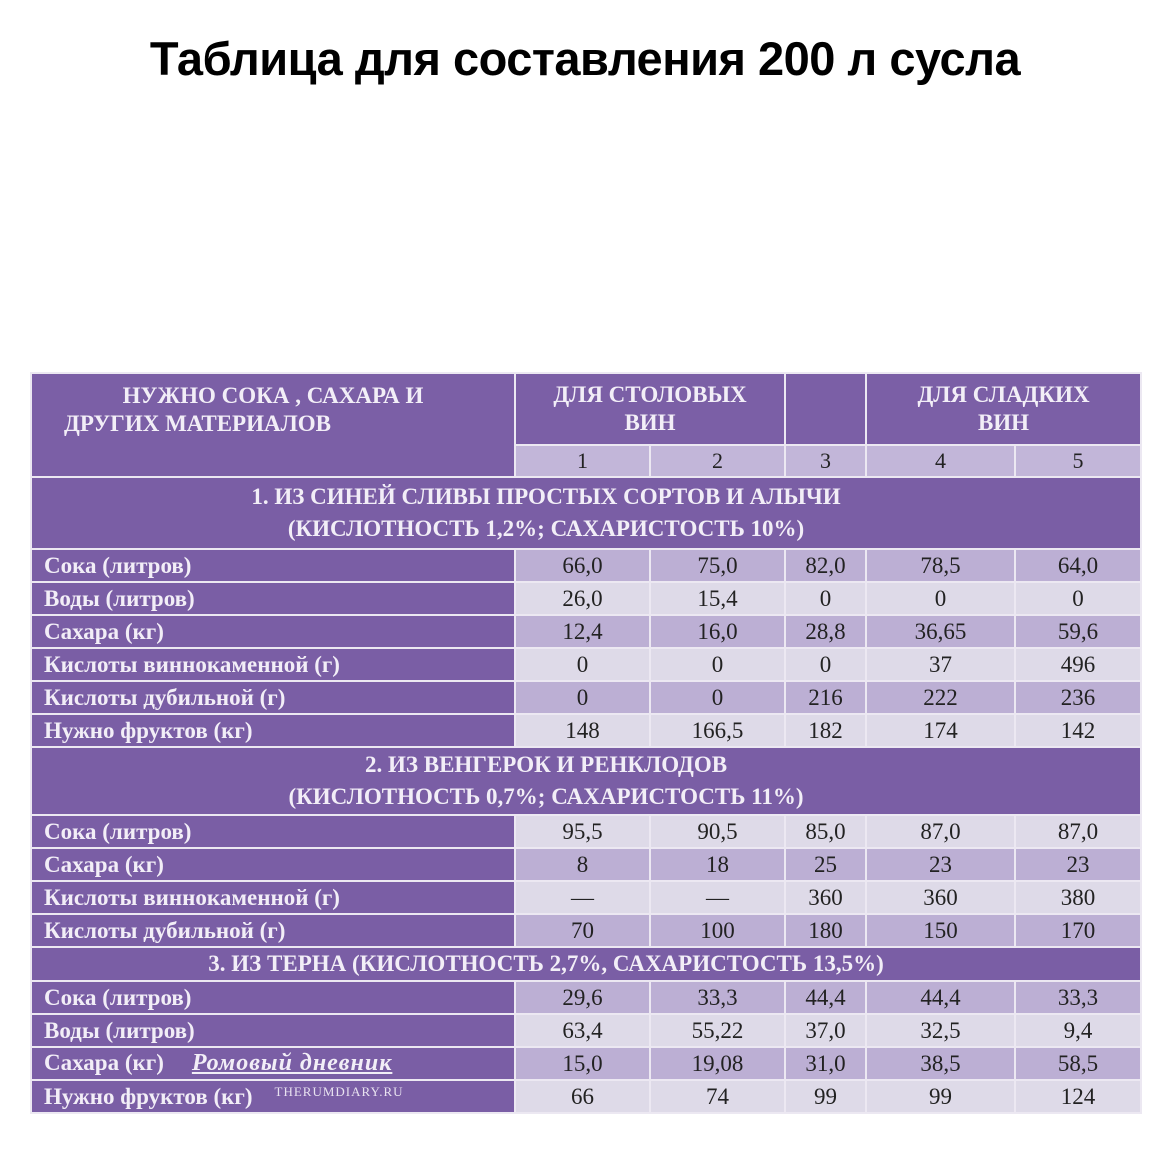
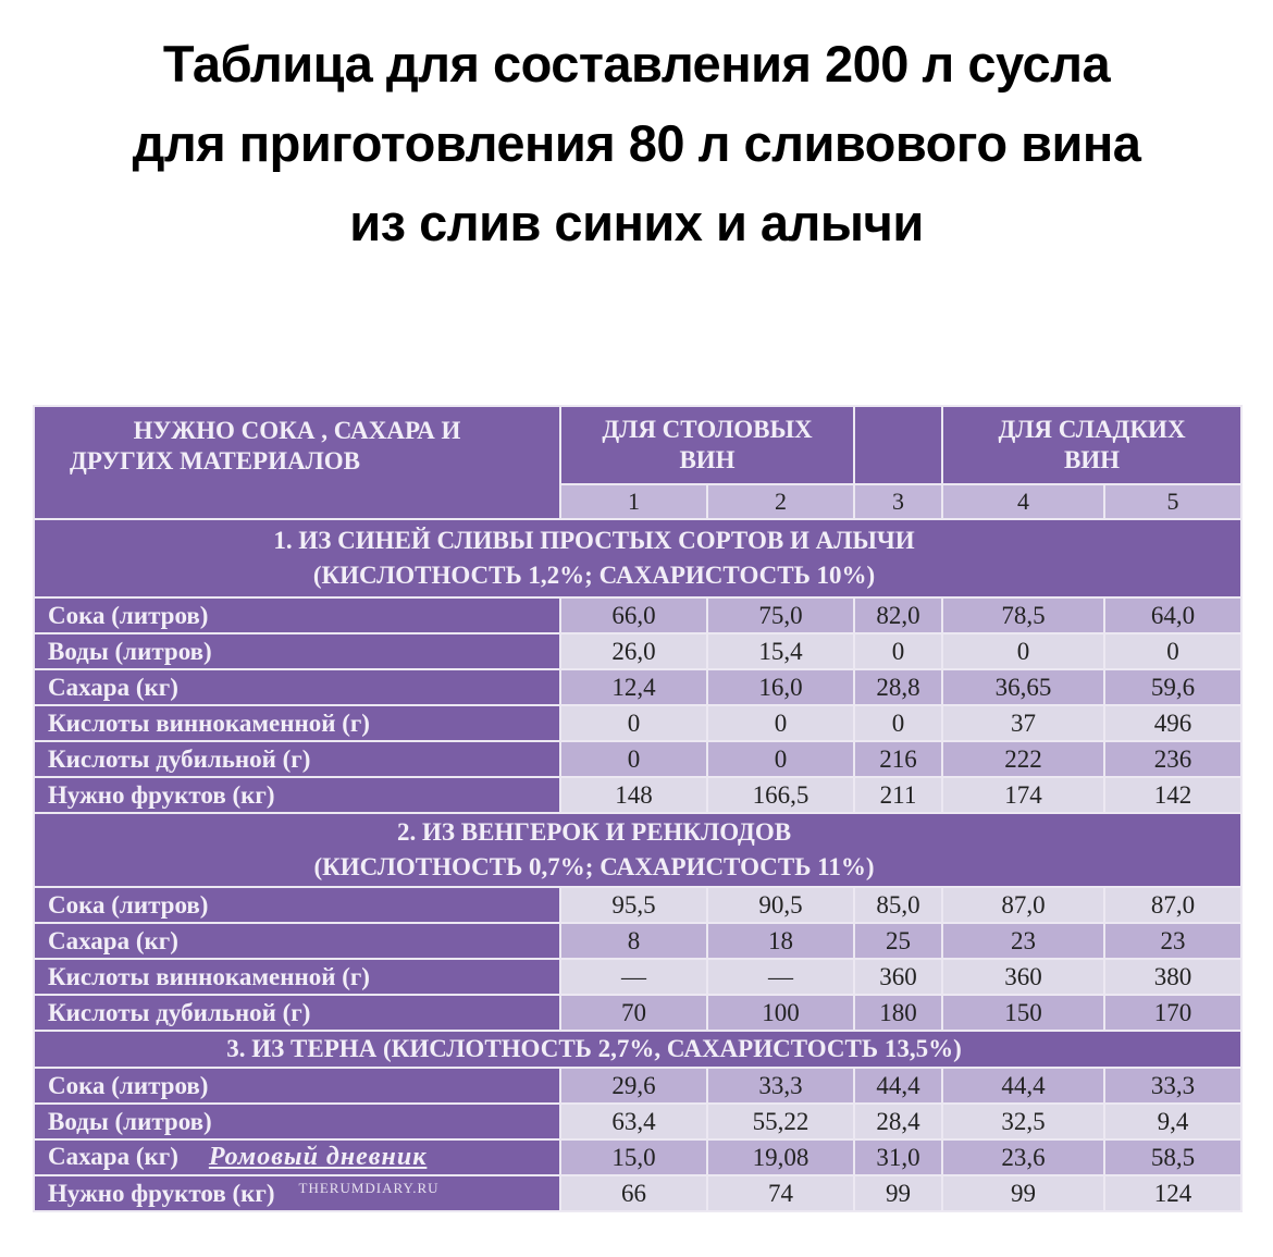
  Таблица для составления 200 л сусла
+ для приготовления 80 л сливового вина
+ из слив синих и алычи
  НУЖНО СОКА , САХАРА И ДРУГИХ МАТЕРИАЛОВ	ДЛЯ СТОЛОВЫХ ВИН		ДЛЯ СЛАДКИХ ВИН
  1	2	3	4	5
  1. ИЗ СИНЕЙ СЛИВЫ ПРОСТЫХ СОРТОВ И АЛЫЧИ (КИСЛОТНОСТЬ 1,2%; САХАРИСТОСТЬ 10%)
  Сока (литров)	66,0	75,0	82,0	78,5	64,0
  Воды (литров)	26,0	15,4	0	0	0
  Сахара (кг)	12,4	16,0	28,8	36,65	59,6
  Кислоты виннокаменной (г)	0	0	0	37	496
  Кислоты дубильной (г)	0	0	216	222	236
- Нужно фруктов (кг)	148	166,5	182	174	142
+ Нужно фруктов (кг)	148	166,5	211	174	142
  2. ИЗ ВЕНГЕРОК И РЕНКЛОДОВ (КИСЛОТНОСТЬ 0,7%; САХАРИСТОСТЬ 11%)
  Сока (литров)	95,5	90,5	85,0	87,0	87,0
  Сахара (кг)	8	18	25	23	23
  Кислоты виннокаменной (г)	—	—	360	360	380
  Кислоты дубильной (г)	70	100	180	150	170
  3. ИЗ ТЕРНА (КИСЛОТНОСТЬ 2,7%, САХАРИСТОСТЬ 13,5%)
  Сока (литров)	29,6	33,3	44,4	44,4	33,3
- Воды (литров)	63,4	55,22	37,0	32,5	9,4
+ Воды (литров)	63,4	55,22	28,4	32,5	9,4
- Сахара (кг) Ромовый дневник	15,0	19,08	31,0	38,5	58,5
+ Сахара (кг) Ромовый дневник	15,0	19,08	31,0	23,6	58,5
  Нужно фруктов (кг) THERUMDIARY.RU	66	74	99	99	124
